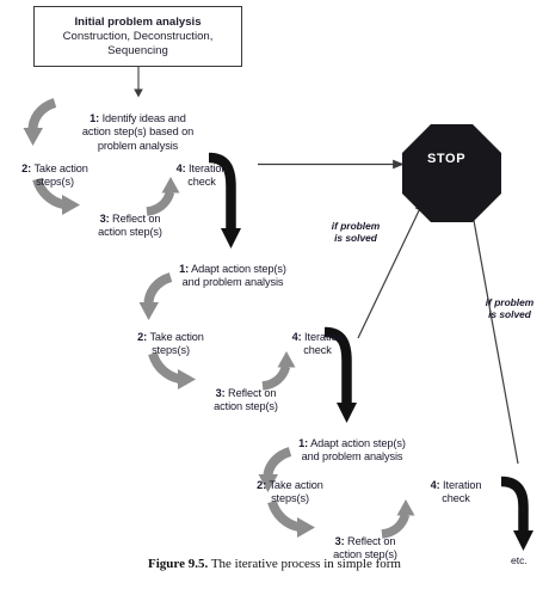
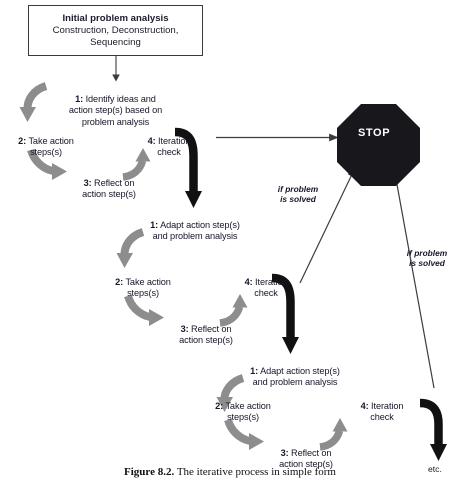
  Initial problem analysis
  Construction, Deconstruction, Sequencing
  STOP
  1: Identify ideas and
  action step(s) based on
  problem analysis
  2: Take action
  steps(s)
  3: Reflect on
  action step(s)
  4: Iteration
  check
  1: Adapt action step(s)
  and problem analysis
  2: Take action
  steps(s)
  3: Reflect on
  action step(s)
  4: Iteration
  check
  1: Adapt action step(s)
  and problem analysis
  2: Take action
  steps(s)
  3: Reflect on
  action step(s)
  4: Iteration
  check
  if problem
  is solved
  if problem
  is solved
  etc.
- Figure 9.5. The iterative process in simple form
+ Figure 8.2. The iterative process in simple form
